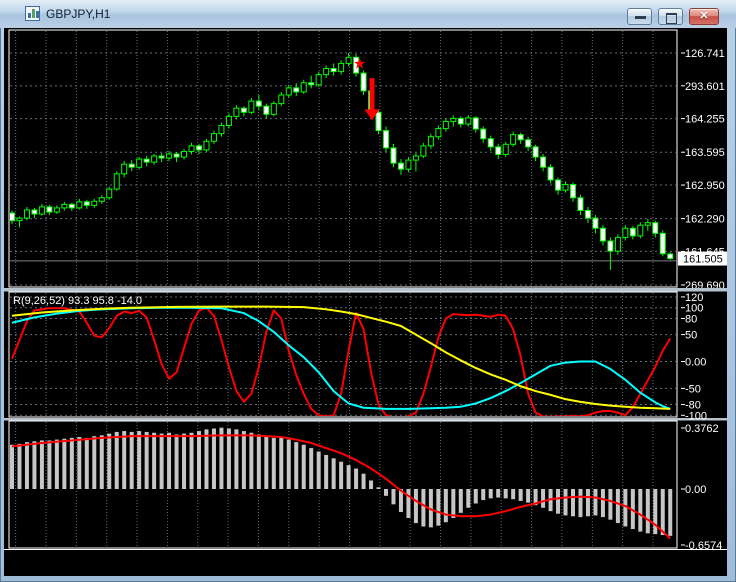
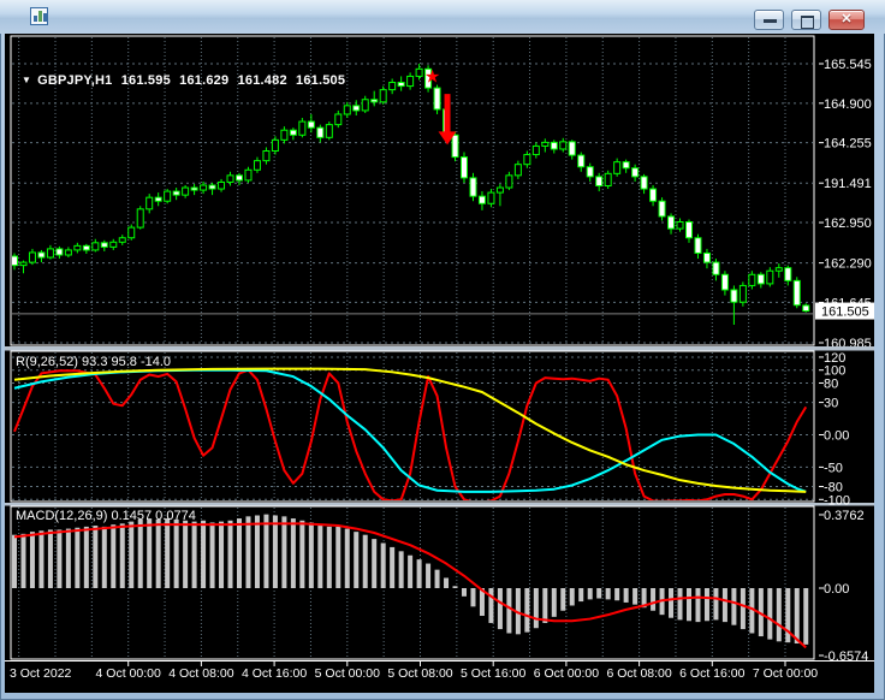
- GBPJPY,H1
  ✕
- 126.741
+ 165.545
- 293.601
+ 164.900
  164.255
- 163.595
+ 191.491
  162.950
  162.290
- 269.690
+ 160.985
  ★
  120
  100
  80
- 50
+ 30
  0.00
  -50
  -80
  -100
  R(9,26,52) 93.3 95.8 -14.0
  0.3762
  0.00
  -0.6574
+ MACD(12,26,9) 0.1457 0.0774
+ 3 Oct 2022
+ 4 Oct 00:00
+ 4 Oct 08:00
+ 4 Oct 16:00
+ 5 Oct 00:00
+ 5 Oct 08:00
+ 5 Oct 16:00
+ 6 Oct 00:00
+ 6 Oct 08:00
+ 6 Oct 16:00
+ 7 Oct 00:00
  161.505
+ ▼ GBPJPY,H1 161.595 161.629 161.482 161.505
